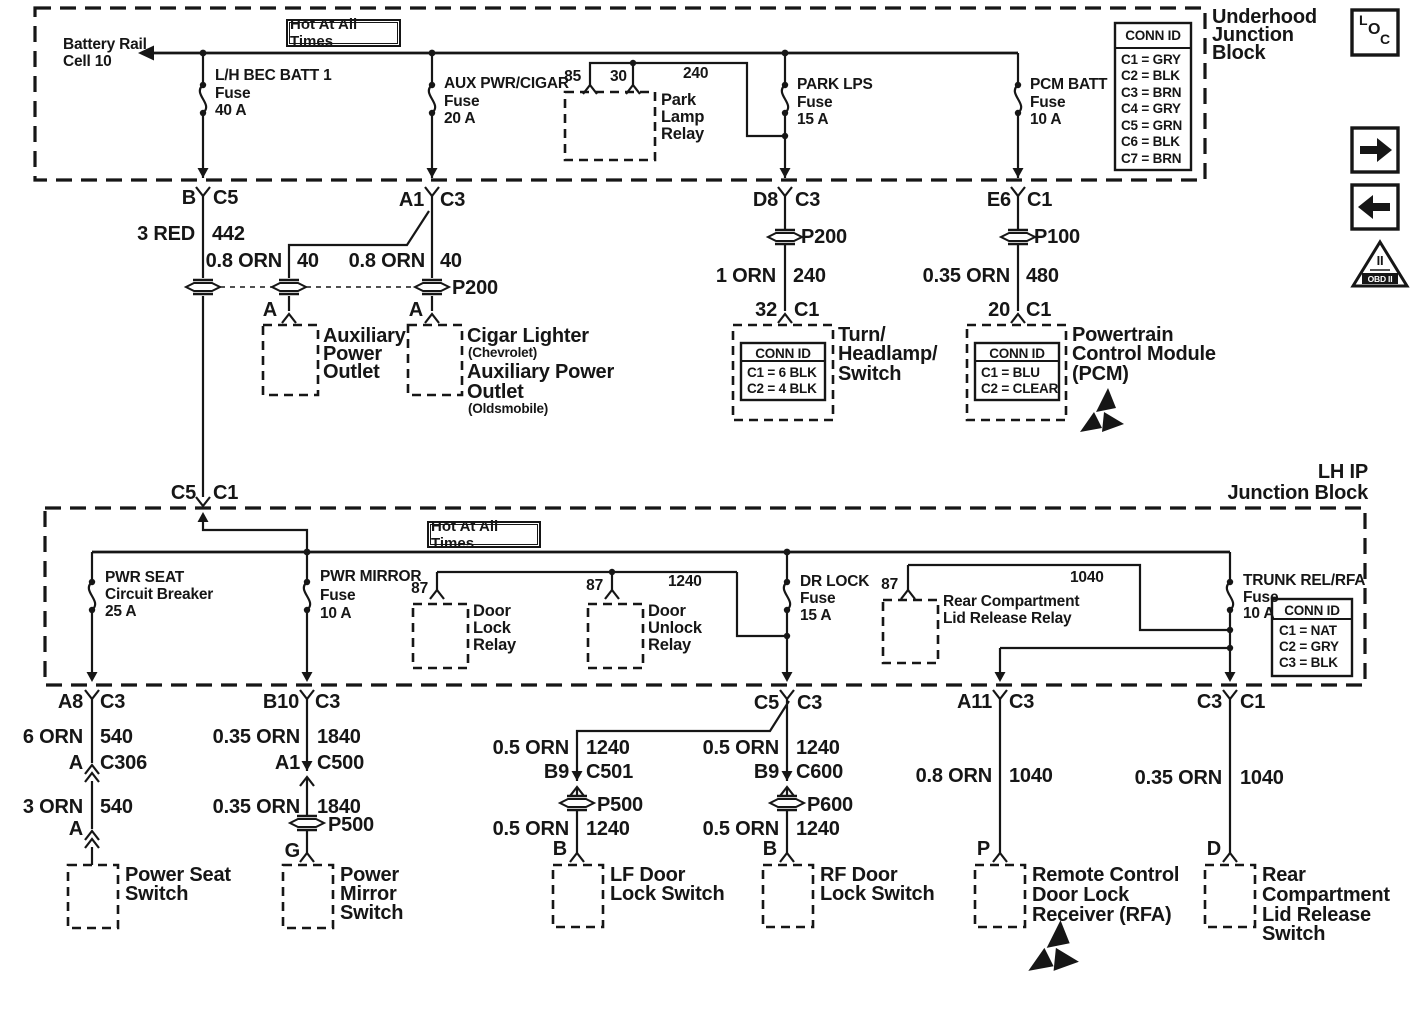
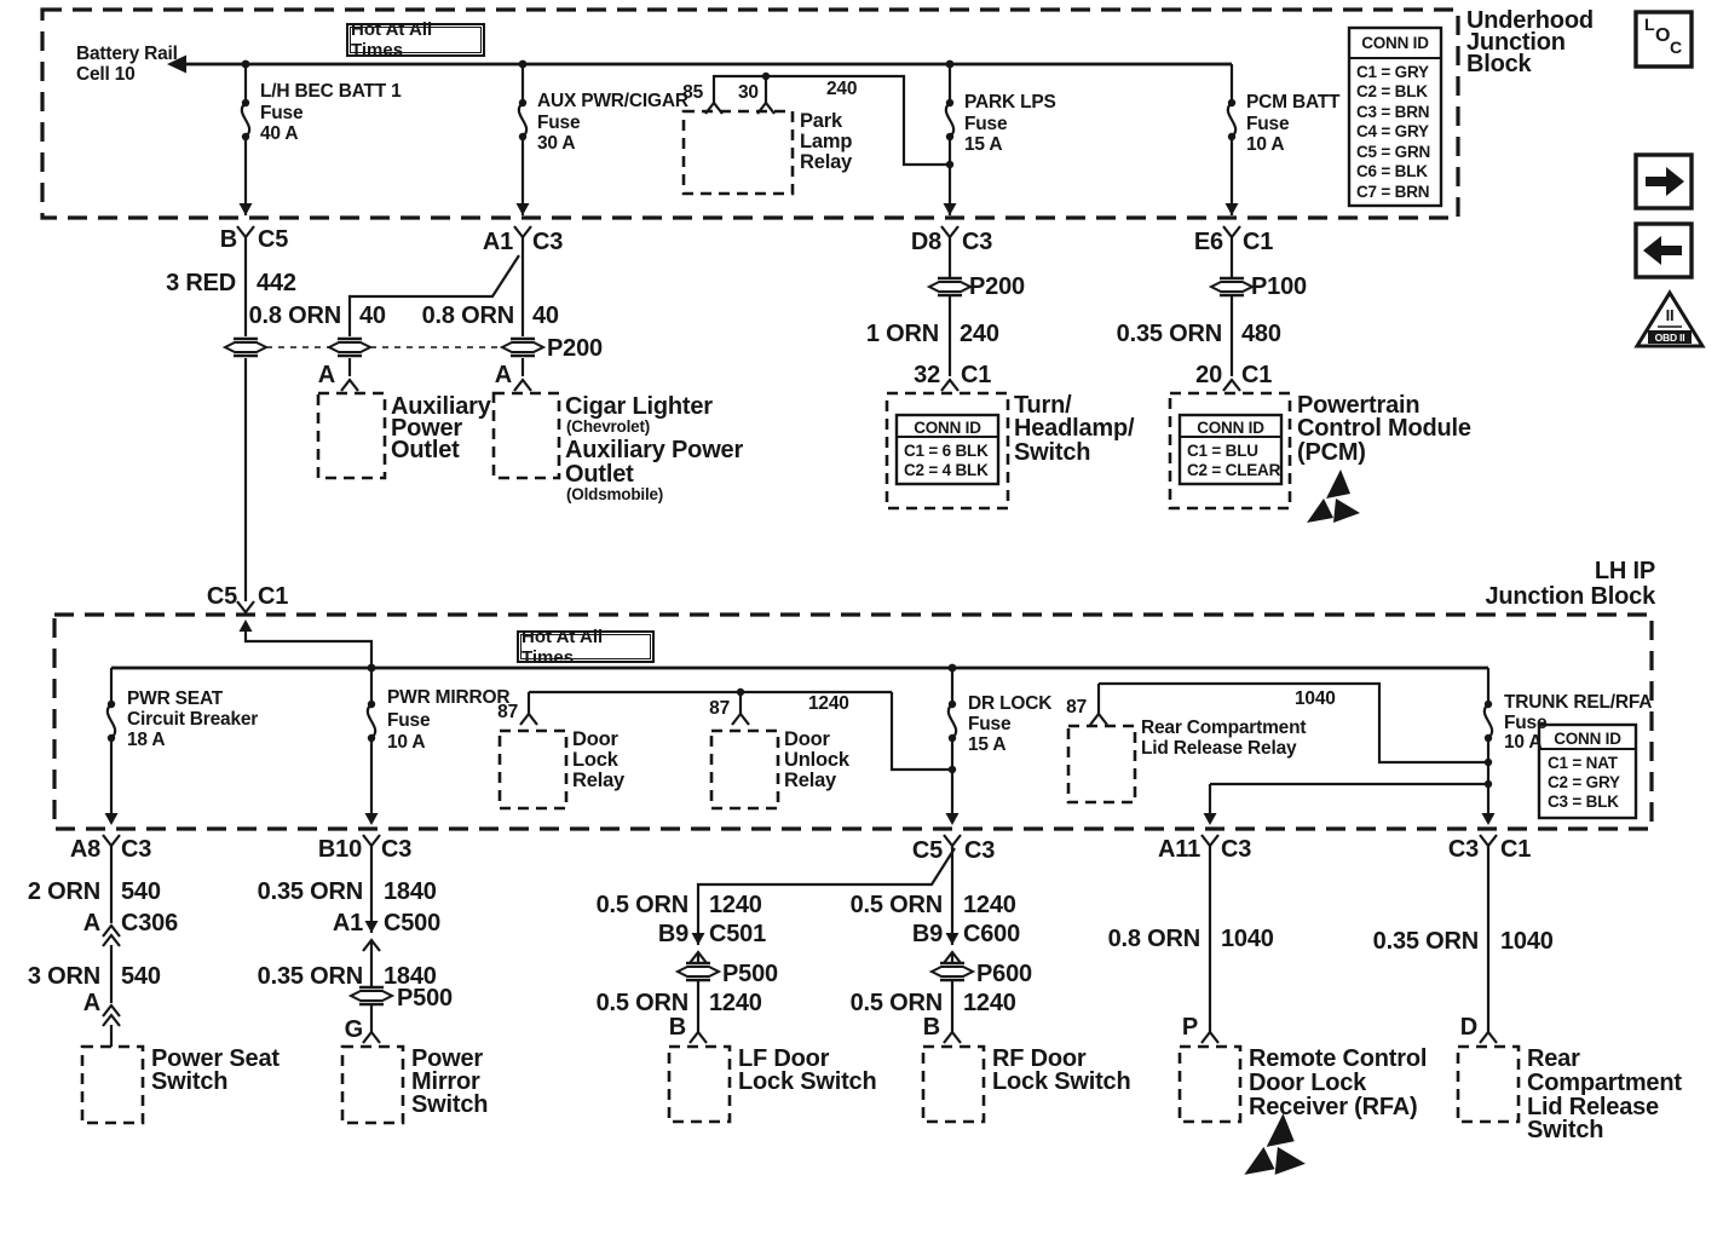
  Hot At All Times
  Battery Rail
  Cell 10
  L/H BEC BATT 1
  Fuse
  40 A
  AUX PWR/CIGAR
  Fuse
- 20 A
+ 30 A
  85
  30
  240
  Park
  Lamp
  Relay
  PARK LPS
  Fuse
  15 A
  PCM BATT
  Fuse
  10 A
  CONN ID
  C1 = GRY
  C2 = BLK
  C3 = BRN
  C4 = GRY
  C5 = GRN
  C6 = BLK
  C7 = BRN
  Underhood
  Junction
  Block
  B
  C5
  A1
  C3
  D8
  C3
  E6
  C1
  3 RED
  442
  0.8 ORN
  40
  0.8 ORN
  40
  P200
  A
  A
  Auxiliary
  Power
  Outlet
  Cigar Lighter
  (Chevrolet)
  Auxiliary Power
  Outlet
  (Oldsmobile)
  P200
  1 ORN
  240
  32
  C1
  CONN ID
  C1 = 6 BLK
  C2 = 4 BLK
  Turn/
  Headlamp/
  Switch
  P100
  0.35 ORN
  480
  20
  C1
  CONN ID
  C1 = BLU
  C2 = CLEAR
  Powertrain
  Control Module
  (PCM)
  C5
  C1
  LH IP
  Junction Block
  Hot At All Times
  PWR SEAT
  Circuit Breaker
- 25 A
+ 18 A
  PWR MIRROR
  Fuse
  10 A
  87
  Door
  Lock
  Relay
  87
  1240
  Door
  Unlock
  Relay
  DR LOCK
  Fuse
  15 A
  87
  1040
  Rear Compartment
  Lid Release Relay
  TRUNK REL/RFA
  Fuse
  10 A
  CONN ID
  C1 = NAT
  C2 = GRY
  C3 = BLK
  A8
  C3
  B10
  C3
  C5
  C3
  A11
  C3
  C3
  C1
- 6 ORN
+ 2 ORN
  540
  A
  C306
  3 ORN
  540
  A
  Power Seat
  Switch
  0.35 ORN
  1840
  A1
  C500
  0.35 ORN
  1840
  P500
  G
  Power
  Mirror
  Switch
  0.5 ORN
  1240
  B9
  C501
  P500
  0.5 ORN
  1240
  B
  LF Door
  Lock Switch
  0.5 ORN
  1240
  B9
  C600
  P600
  0.5 ORN
  1240
  B
  RF Door
  Lock Switch
  0.8 ORN
  1040
  P
  Remote Control
  Door Lock
  Receiver (RFA)
  0.35 ORN
  1040
  D
  Rear
  Compartment
  Lid Release
  Switch
  L
  O
  C
  II
  OBD II
